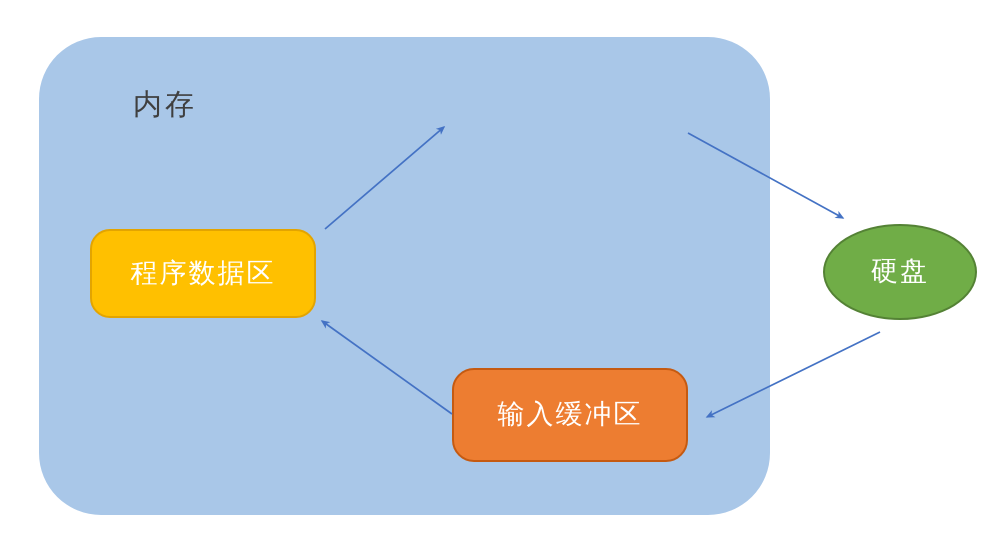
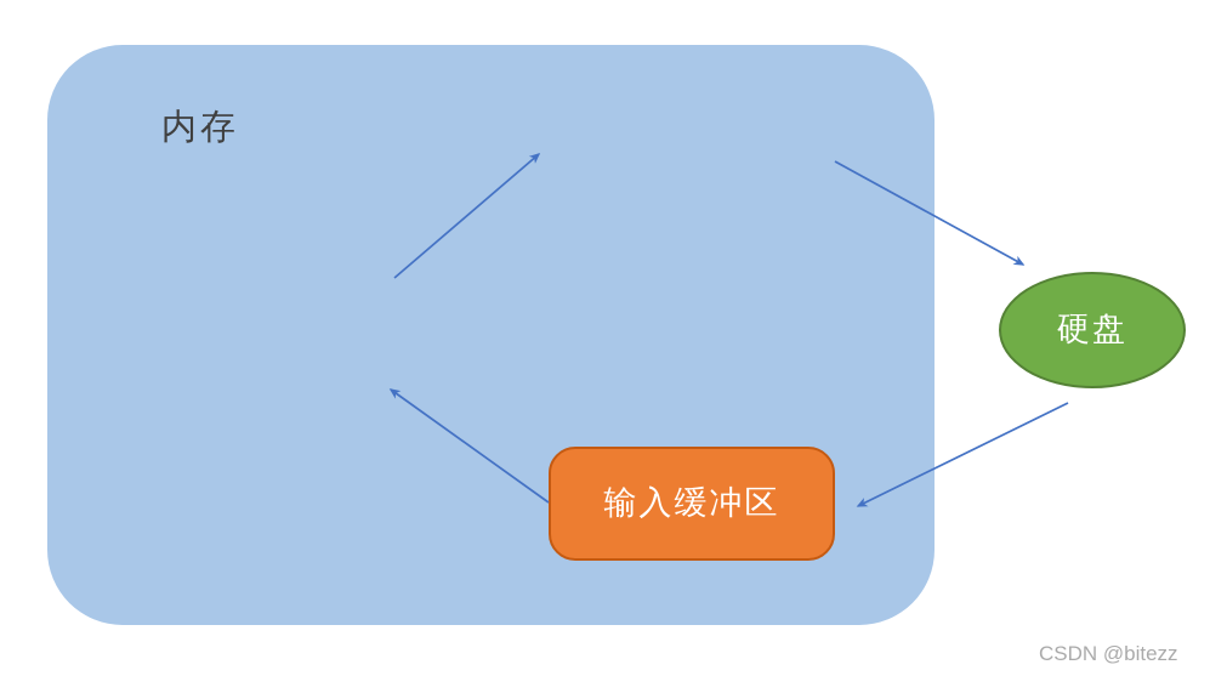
  内存
- 程序数据区
  输入缓冲区
  硬盘
+ CSDN @bitezz
